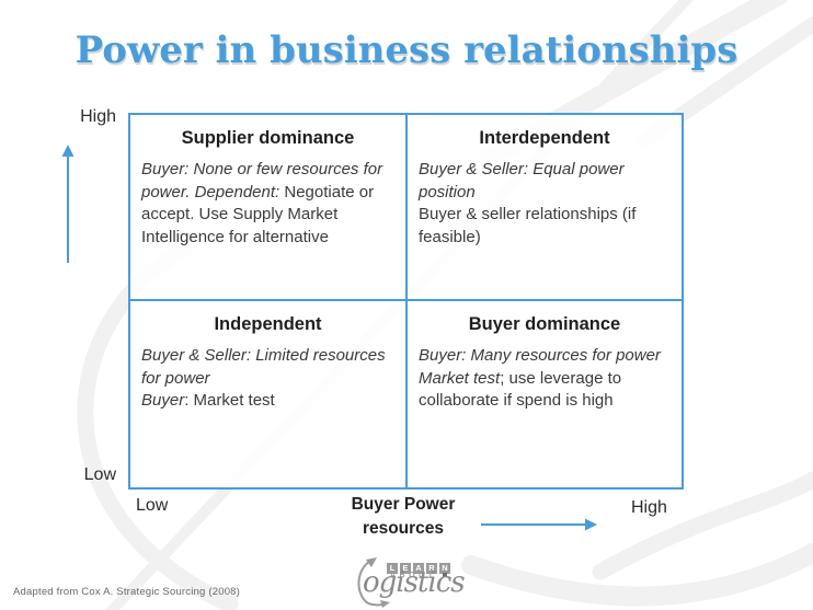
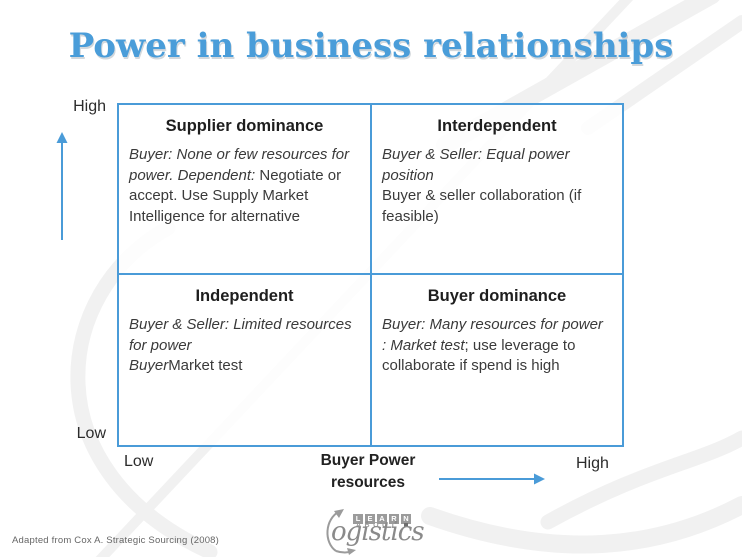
  Power in business relationships
  Supplier dominance
  Buyer: None or few resources for power. Dependent: Negotiate or accept. Use Supply Market Intelligence for alternative
  Interdependent
  Buyer & Seller: Equal power position
- Buyer & seller relationships (if feasible)
+ Buyer & seller collaboration (if feasible)
  Independent
  Buyer & Seller: Limited resources for power
- Buyer: Market test
+ BuyerMarket test
  Buyer dominance
  Buyer: Many resources for power
- Market test; use leverage to collaborate if spend is high
+ : Market test; use leverage to collaborate if spend is high
  High
  Low
  Low
  Buyer Power resources
  High
  Adapted from Cox A. Strategic Sourcing (2008)
  L E A R N
  ogistics
